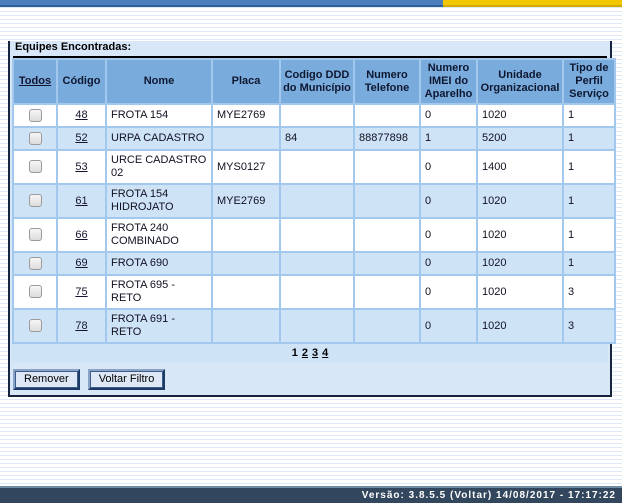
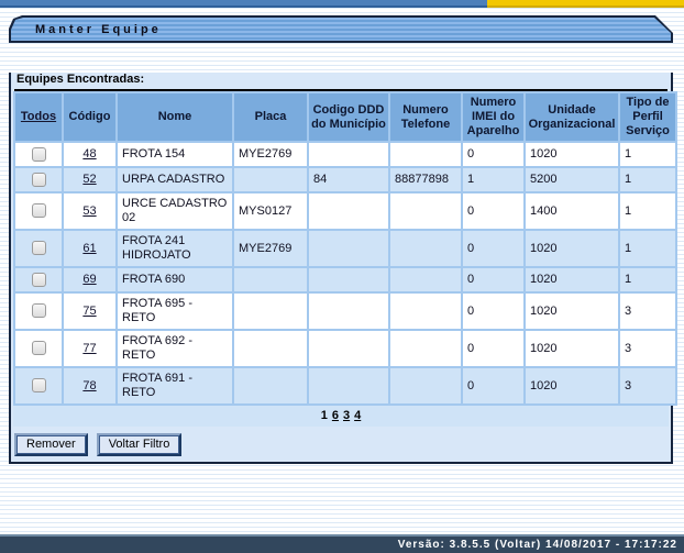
+ Manter Equipe
  Equipes Encontradas:
  Todos	Código	Nome	Placa	Codigo DDD do Município	Numero Telefone	Numero IMEI do Aparelho	Unidade Organizacional	Tipo de Perfil Serviço
  	48	FROTA 154	MYE2769			0	1020	1
  	52	URPA CADASTRO		84	88877898	1	5200	1
  	53	URCE CADASTRO 02	MYS0127			0	1400	1
- 	61	FROTA 154 HIDROJATO	MYE2769			0	1020	1
+ 	61	FROTA 241 HIDROJATO	MYE2769			0	1020	1
- 	66	FROTA 240 COMBINADO				0	1020	1
  	69	FROTA 690				0	1020	1
  	75	FROTA 695 - RETO				0	1020	3
+ 	77	FROTA 692 - RETO				0	1020	3
  	78	FROTA 691 - RETO				0	1020	3
- 1 2 3 4
+ 1 6 3 4
  Remover Voltar Filtro
  Versão: 3.8.5.5 (Voltar) 14/08/2017 - 17:17:22
